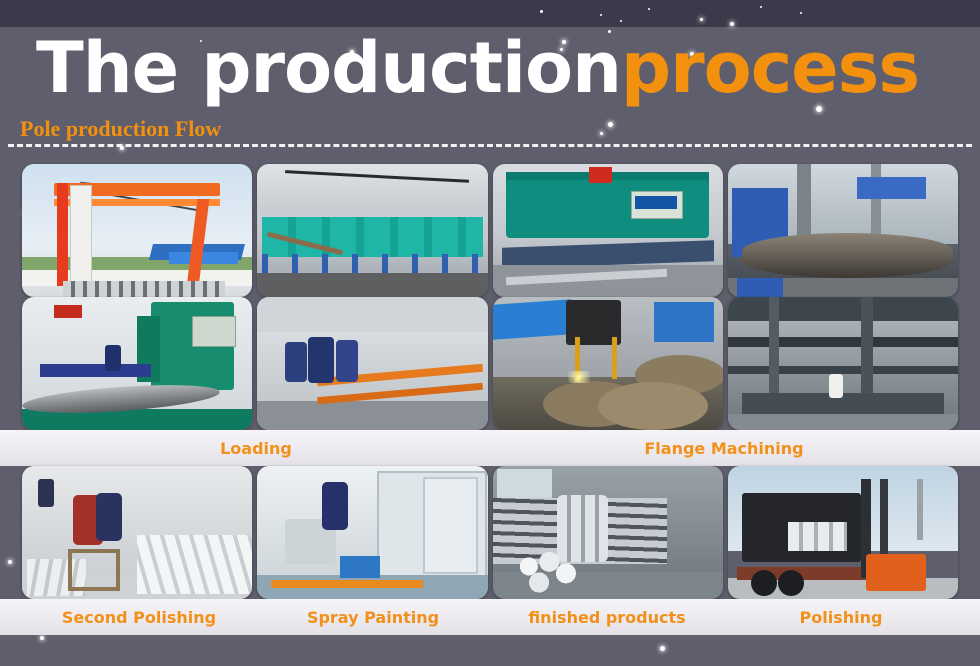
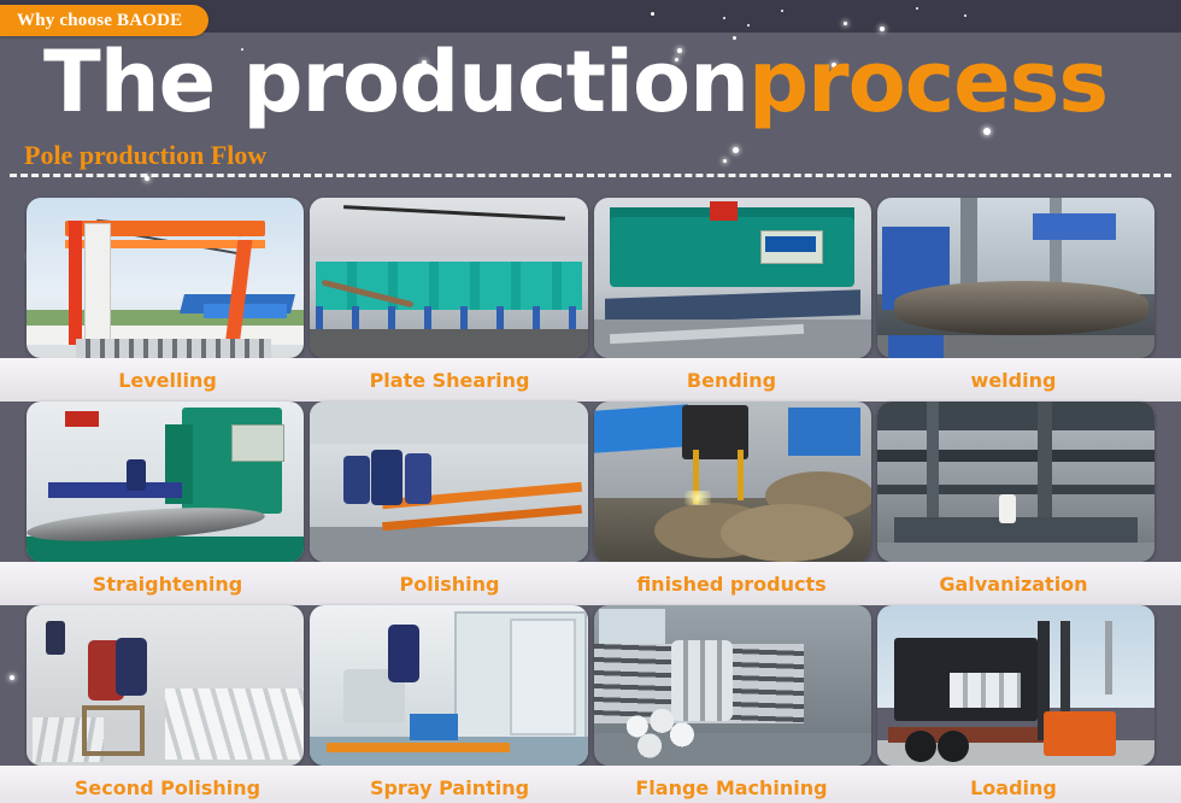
+ Why choose BAODE
  The productionprocess
  Pole production Flow
+ Levelling
+ Plate Shearing
+ Bending
+ welding
+ Straightening
- Loading
+ Polishing
- Flange Machining
+ finished products
+ Galvanization
  Second Polishing
  Spray Painting
- finished products
+ Flange Machining
- Polishing
+ Loading
